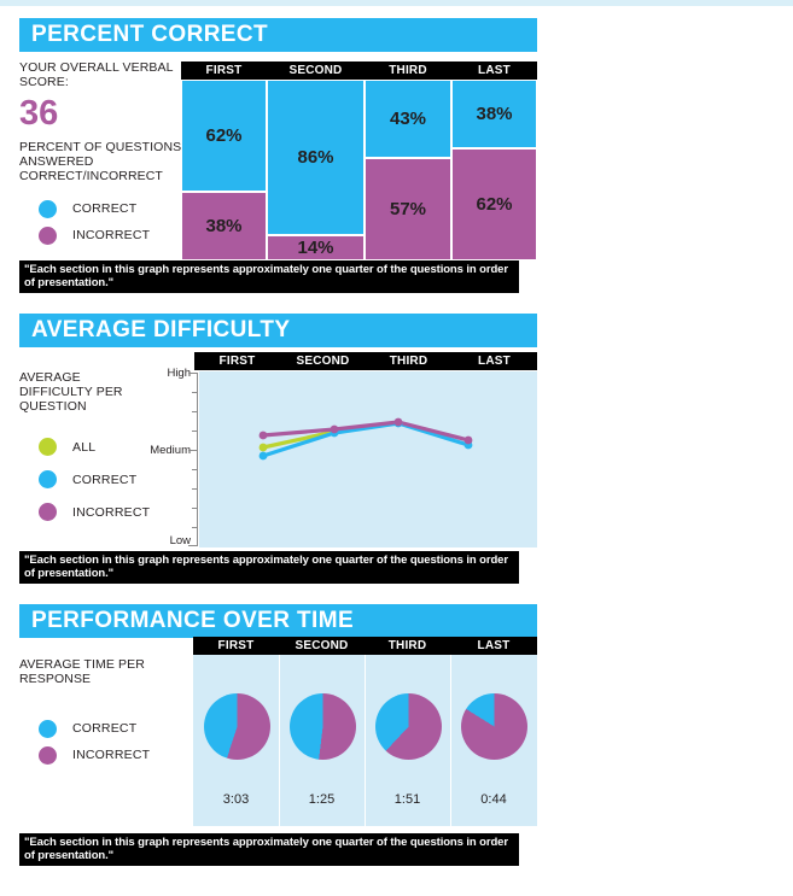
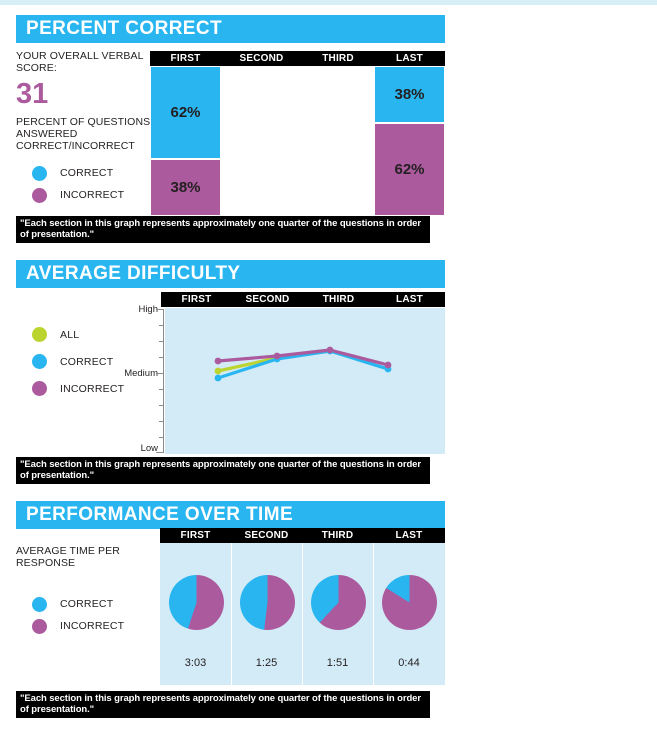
  PERCENT CORRECT
  YOUR OVERALL VERBAL SCORE:
- 36
+ 31
  PERCENT OF QUESTIONS ANSWERED CORRECT/INCORRECT
  CORRECT
  INCORRECT
  FIRST
  SECOND
  THIRD
  LAST
  62%
  38%
- 86%
- 14%
- 43%
- 57%
  38%
  62%
  "Each section in this graph represents approximately one quarter of the questions in order of presentation."
  AVERAGE DIFFICULTY
- AVERAGE DIFFICULTY PER QUESTION
  ALL
  CORRECT
  INCORRECT
  FIRST
  SECOND
  THIRD
  LAST
  Hig
  Medium
  Low
  "Each section in this graph represents approximately one quarter of the questions in order of presentation."
  PERFORMANCE OVER TIME
  AVERAGE TIME PER RESPONSE
  CORRECT
  INCORRECT
  FIRST
  SECOND
  THIRD
  LAST
  3:03
  1:25
  1:51
  0:44
  "Each section in this graph represents approximately one quarter of the questions in order of presentation."
